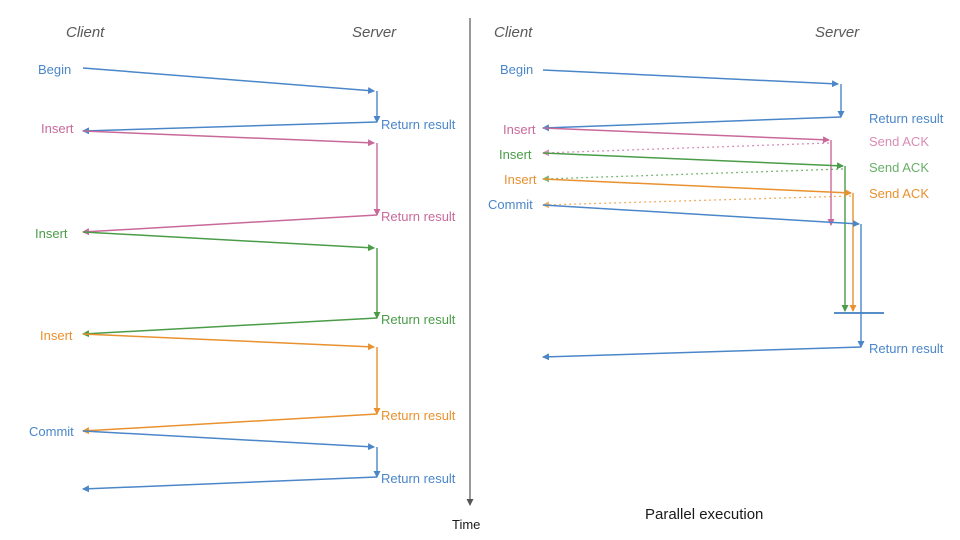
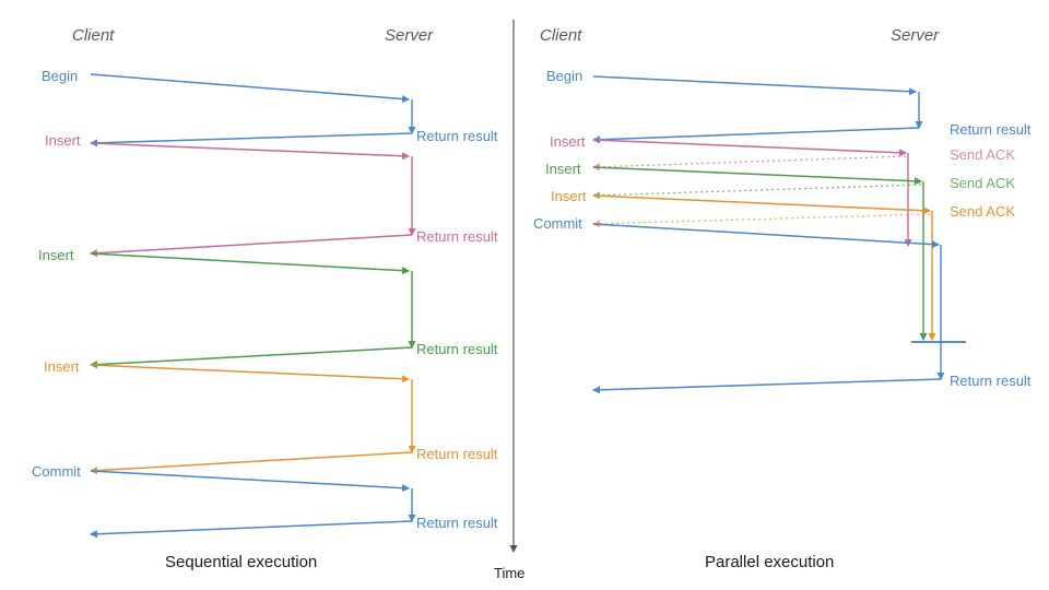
  Client
  Server
  Begin
  Insert
  Insert
  Insert
  Commit
  Return result
  Return result
  Return result
  Return result
  Return result
+ Sequential execution
  Client
  Server
  Begin
  Insert
  Insert
  Insert
  Commit
  Return result
  Send ACK
  Send ACK
  Send ACK
  Return result
  Parallel execution
  Time
